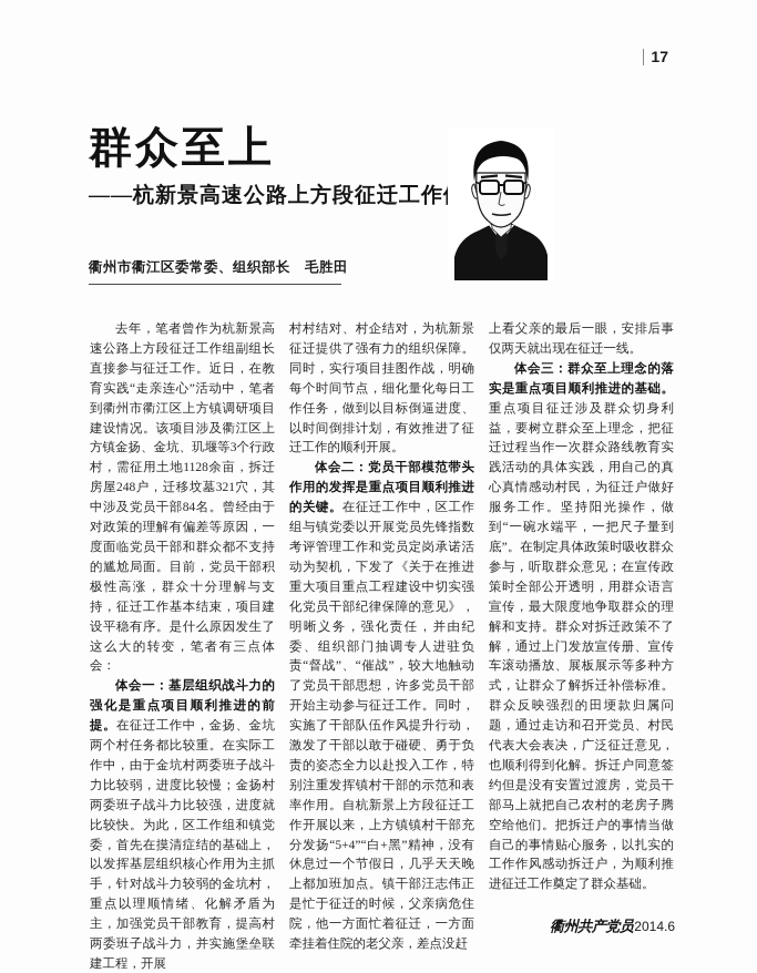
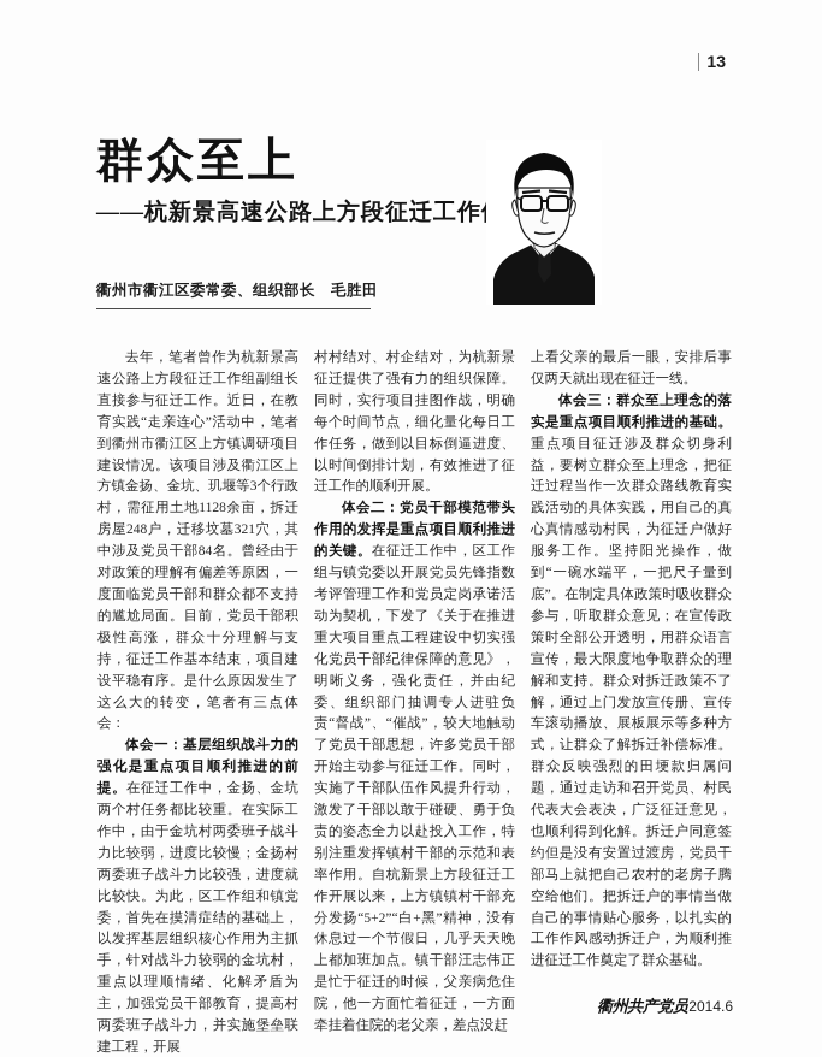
- 17
+ 13
  群众至上
  ——杭新景高速公路上方段征迁工作
  衢州市衢江区委常委、组织部长 毛胜田
  去年，笔者曾作为杭新景高速公路上方段征迁工作组副组长直接参与征迁工作。近日，在教育实践“走亲连心”活动中，笔者到衢州市衢江区上方镇调研项目建设情况。该项目涉及衢江区上方镇金扬、金坑、玑堰等3个行政村，需征用土地1128余亩，拆迁房屋248户，迁移坟墓321穴，其中涉及党员干部84名。曾经由于对政策的理解有偏差等原因，一度面临党员干部和群众都不支持的尴尬局面。目前，党员干部积极性高涨，群众十分理解与支持，征迁工作基本结束，项目建设平稳有序。是什么原因发生了这么大的转变，笔者有三点体会：
  体会一：基层组织战斗力的强化是重点项目顺利推进的前提。在征迁工作中，金扬、金坑两个村任务都比较重。在实际工作中，由于金坑村两委班子战斗力比较弱，进度比较慢；金扬村两委班子战斗力比较强，进度就比较快。为此，区工作组和镇党委，首先在摸清症结的基础上，以发挥基层组织核心作用为主抓手，针对战斗力较弱的金坑村，重点以理顺情绪、化解矛盾为主，加强党员干部教育，提高村两委班子战斗力，并实施堡垒联建工程，开展
  村村结对、村企结对，为杭新景征迁提供了强有力的组织保障。同时，实行项目挂图作战，明确每个时间节点，细化量化每日工作任务，做到以目标倒逼进度、以时间倒排计划，有效推进了征迁工作的顺利开展。
- 体会二：党员干部模范带头作用的发挥是重点项目顺利推进的关键。在征迁工作中，区工作组与镇党委以开展党员先锋指数考评管理工作和党员定岗承诺活动为契机，下发了《关于在推进重大项目重点工程建设中切实强化党员干部纪律保障的意见》，明晰义务，强化责任，并由纪委、组织部门抽调专人进驻负责“督战”、“催战”，较大地触动了党员干部思想，许多党员干部开始主动参与征迁工作。同时，实施了干部队伍作风提升行动，激发了干部以敢于碰硬、勇于负责的姿态全力以赴投入工作，特别注重发挥镇村干部的示范和表率作用。自杭新景上方段征迁工作开展以来，上方镇镇村干部充分发扬“5+4”“白+黑”精神，没有休息过一个节假日，几乎天天晚上都加班加点。镇干部汪志伟正是忙于征迁的时候，父亲病危住院，他一方面忙着征迁，一方面牵挂着住院的老父亲，差点没赶
+ 体会二：党员干部模范带头作用的发挥是重点项目顺利推进的关键。在征迁工作中，区工作组与镇党委以开展党员先锋指数考评管理工作和党员定岗承诺活动为契机，下发了《关于在推进重大项目重点工程建设中切实强化党员干部纪律保障的意见》，明晰义务，强化责任，并由纪委、组织部门抽调专人进驻负责“督战”、“催战”，较大地触动了党员干部思想，许多党员干部开始主动参与征迁工作。同时，实施了干部队伍作风提升行动，激发了干部以敢于碰硬、勇于负责的姿态全力以赴投入工作，特别注重发挥镇村干部的示范和表率作用。自杭新景上方段征迁工作开展以来，上方镇镇村干部充分发扬“5+2”“白+黑”精神，没有休息过一个节假日，几乎天天晚上都加班加点。镇干部汪志伟正是忙于征迁的时候，父亲病危住院，他一方面忙着征迁，一方面牵挂着住院的老父亲，差点没赶
  上看父亲的最后一眼，安排后事仅两天就出现在征迁一线。
  体会三：群众至上理念的落实是重点项目顺利推进的基础。重点项目征迁涉及群众切身利益，要树立群众至上理念，把征迁过程当作一次群众路线教育实践活动的具体实践，用自己的真心真情感动村民，为征迁户做好服务工作。坚持阳光操作，做到“一碗水端平，一把尺子量到底”。在制定具体政策时吸收群众参与，听取群众意见；在宣传政策时全部公开透明，用群众语言宣传，最大限度地争取群众的理解和支持。群众对拆迁政策不了解，通过上门发放宣传册、宣传车滚动播放、展板展示等多种方式，让群众了解拆迁补偿标准。群众反映强烈的田埂款归属问题，通过走访和召开党员、村民代表大会表决，广泛征迁意见，也顺利得到化解。拆迁户同意签约但是没有安置过渡房，党员干部马上就把自己农村的老房子腾空给他们。把拆迁户的事情当做自己的事情贴心服务，以扎实的工作作风感动拆迁户，为顺利推进征迁工作奠定了群众基础。
  衢州共产党员2014.6
